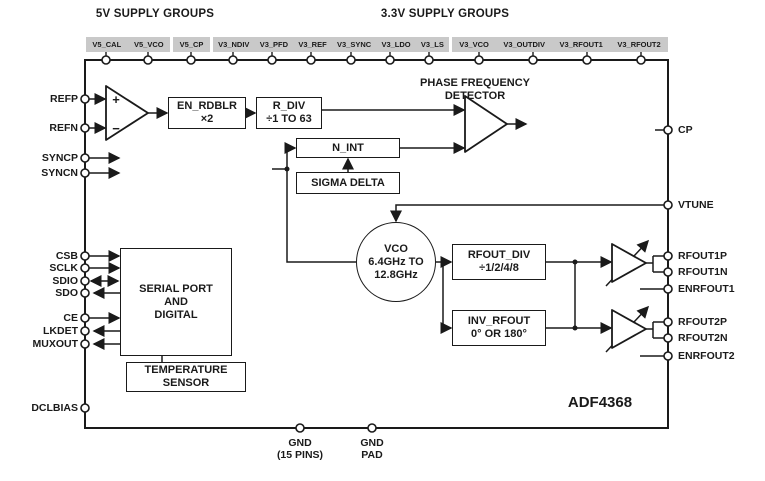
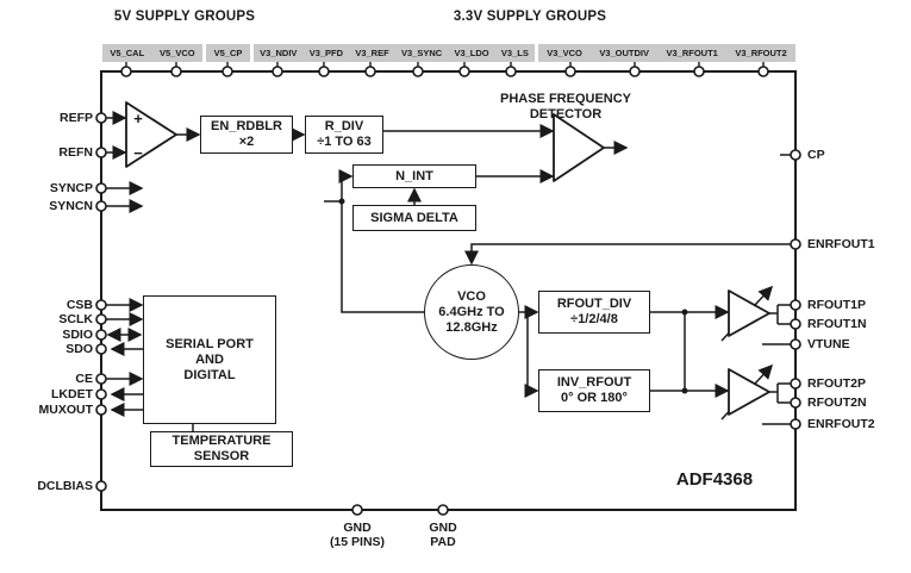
  +
  −
  5V SUPPLY GROUPS
  3.3V SUPPLY GROUPS
  V5_CAL
  V5_VCO
  V5_CP
  V3_NDIV
  V3_PFD
  V3_REF
  V3_SYNC
  V3_LDO
  V3_LS
  V3_VCO
  V3_OUTDIV
  V3_RFOUT1
  V3_RFOUT2
  REFP
  REFN
  SYNCP
  SYNCN
  CSB
  SCLK
  SDIO
  SDO
  CE
  LKDET
  MUXOUT
  DCLBIAS
  CP
- VTUNE
+ ENRFOUT1
  RFOUT1P
  RFOUT1N
- ENRFOUT1
+ VTUNE
  RFOUT2P
  RFOUT2N
  ENRFOUT2
  GND
  (15 PINS)
  GND
  PAD
  EN_RDBLR
  ×2
  R_DIV
  ÷1 TO 63
  PHASE FREQUENCY
  DETECTOR
  N_INT
  SIGMA DELTA
  VCO
  6.4GHz TO
  12.8GHz
  RFOUT_DIV
  ÷1/2/4/8
  INV_RFOUT
  0° OR 180°
  SERIAL PORT
  AND
  DIGITAL
  TEMPERATURE
  SENSOR
  ADF4368
